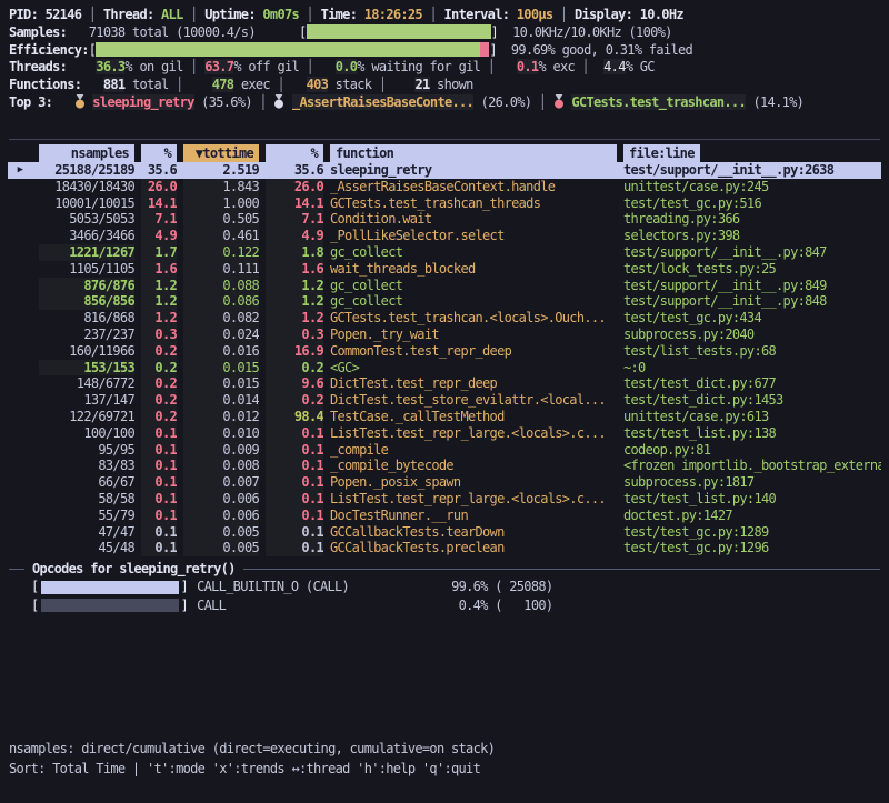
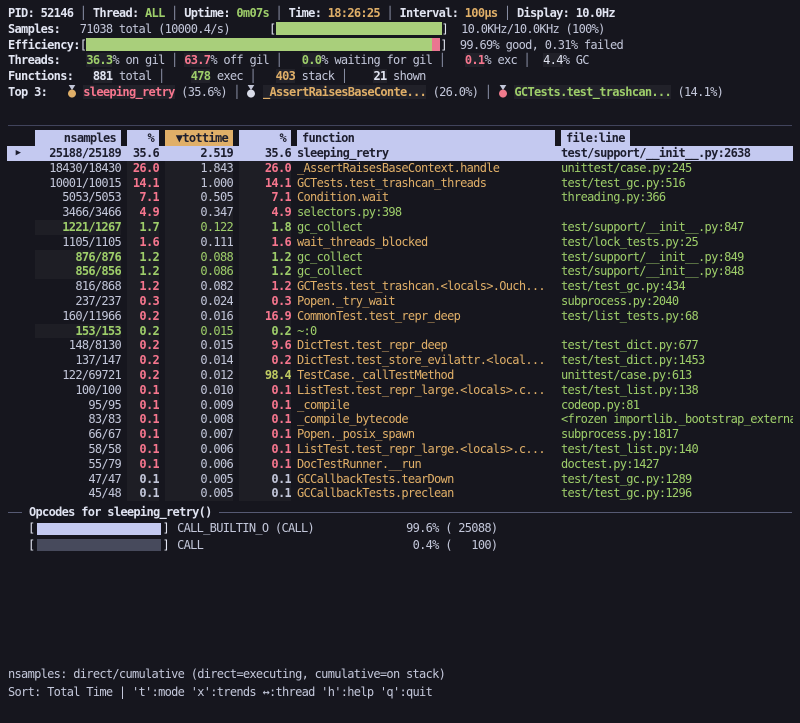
  PID: 52146 │ Thread: ALL │ Uptime: 0m07s │ Time: 18:26:25 │ Interval: 100μs │ Display: 10.0Hz
  Samples: 71038 total (10000.4/s) [ ] 10.0KHz/10.0KHz (100%)
  Efficiency:[ ] 99.69% good, 0.31% failed
  Threads: 36.3% on gil │ 63.7% off gil │ 0.0% waiting for gil │ 0.1% exc │ 4.4% GC
  Functions: 881 total │ 478 exec │ 403 stack │ 21 shown
  Top 3: sleeping_retry (35.6%) │ _AssertRaisesBaseConte... (26.0%) │ GCTests.test_trashcan... (14.1%)
  nsamples
  %
  ▼tottime
  %
  function
  file:line
  ▶
  25188/25189
  35.6
  2.519
  35.6
  sleeping_retry
  test/support/__init__.py:2638
  18430/18430
  26.0
  1.843
  26.0
  _AssertRaisesBaseContext.handle
  unittest/case.py:245
  10001/10015
  14.1
  1.000
  14.1
  GCTests.test_trashcan_threads
  test/test_gc.py:516
  5053/5053
  7.1
  0.505
  7.1
  Condition.wait
  threading.py:366
  3466/3466
  4.9
- 0.461
+ 0.347
  4.9
- _PollLikeSelector.select
  selectors.py:398
  1221/1267
  1.7
  0.122
  1.8
  gc_collect
  test/support/__init__.py:847
  1105/1105
  1.6
  0.111
  1.6
  wait_threads_blocked
  test/lock_tests.py:25
  876/876
  1.2
  0.088
  1.2
  gc_collect
  test/support/__init__.py:849
  856/856
  1.2
  0.086
  1.2
  gc_collect
  test/support/__init__.py:848
  816/868
  1.2
  0.082
  1.2
  GCTests.test_trashcan.<locals>.Ouch...
  test/test_gc.py:434
  237/237
  0.3
  0.024
  0.3
  Popen._try_wait
  subprocess.py:2040
  160/11966
  0.2
  0.016
  16.9
  CommonTest.test_repr_deep
  test/list_tests.py:68
  153/153
  0.2
  0.015
  0.2
- <GC>
  ~:0
- 148/6772
+ 148/8130
  0.2
  0.015
  9.6
  DictTest.test_repr_deep
  test/test_dict.py:677
  137/147
  0.2
  0.014
  0.2
  DictTest.test_store_evilattr.<local...
  test/test_dict.py:1453
  122/69721
  0.2
  0.012
  98.4
  TestCase._callTestMethod
  unittest/case.py:613
  100/100
  0.1
  0.010
  0.1
  ListTest.test_repr_large.<locals>.c...
  test/test_list.py:138
  95/95
  0.1
  0.009
  0.1
  _compile
  codeop.py:81
  83/83
  0.1
  0.008
  0.1
  _compile_bytecode
  <frozen importlib._bootstrap_externa
  66/67
  0.1
  0.007
  0.1
  Popen._posix_spawn
  subprocess.py:1817
  58/58
  0.1
  0.006
  0.1
  ListTest.test_repr_large.<locals>.c...
  test/test_list.py:140
  55/79
  0.1
  0.006
  0.1
  DocTestRunner.__run
  doctest.py:1427
  47/47
  0.1
  0.005
  0.1
  GCCallbackTests.tearDown
  test/test_gc.py:1289
  45/48
  0.1
  0.005
  0.1
  GCCallbackTests.preclean
  test/test_gc.py:1296
  Opcodes for sleeping_retry()
  [
  ]
  CALL_BUILTIN_O (CALL)
  99.6% ( 25088)
  [
  ]
  CALL
  0.4% ( 100)
  nsamples: direct/cumulative (direct=executing, cumulative=on stack)
  Sort: Total Time | 't':mode 'x':trends ↔:thread 'h':help 'q':quit
